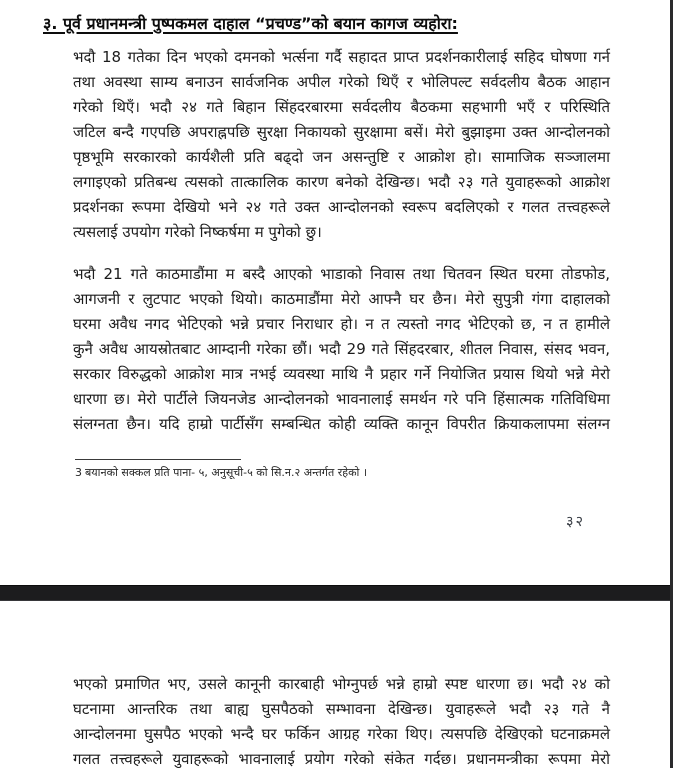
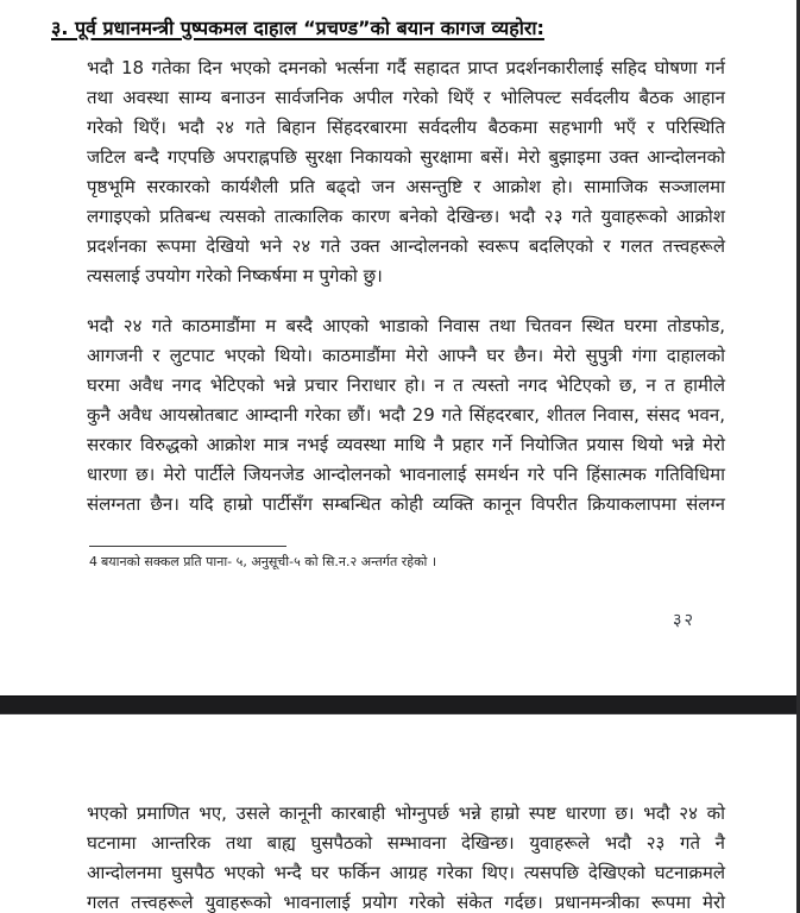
  ३. पूर्व प्रधानमन्त्री पुष्पकमल दाहाल “प्रचण्ड”को बयान कागज व्यहोरा:
  भदौ 18 गतेका दिन भएको दमनको भर्त्सना गर्दै सहादत प्राप्त प्रदर्शनकारीलाई सहिद घोषणा गर्न
  तथा अवस्था साम्य बनाउन सार्वजनिक अपील गरेको थिएँ र भोलिपल्ट सर्वदलीय बैठक आहान
  गरेको थिएँ। भदौ २४ गते बिहान सिंहदरबारमा सर्वदलीय बैठकमा सहभागी भएँ र परिस्थिति
  जटिल बन्दै गएपछि अपराह्नपछि सुरक्षा निकायको सुरक्षामा बसें। मेरो बुझाइमा उक्त आन्दोलनको
  पृष्ठभूमि सरकारको कार्यशैली प्रति बढ्दो जन असन्तुष्टि र आक्रोश हो। सामाजिक सञ्जालमा
  लगाइएको प्रतिबन्ध त्यसको तात्कालिक कारण बनेको देखिन्छ। भदौ २३ गते युवाहरूको आक्रोश
  प्रदर्शनका रूपमा देखियो भने २४ गते उक्त आन्दोलनको स्वरूप बदलिएको र गलत तत्त्वहरूले
  त्यसलाई उपयोग गरेको निष्कर्षमा म पुगेको छु।
- भदौ 21 गते काठमाडौंमा म बस्दै आएको भाडाको निवास तथा चितवन स्थित घरमा तोडफोड,
+ भदौ २४ गते काठमाडौंमा म बस्दै आएको भाडाको निवास तथा चितवन स्थित घरमा तोडफोड,
  आगजनी र लुटपाट भएको थियो। काठमाडौंमा मेरो आफ्नै घर छैन। मेरो सुपुत्री गंगा दाहालको
  घरमा अवैध नगद भेटिएको भन्ने प्रचार निराधार हो। न त त्यस्तो नगद भेटिएको छ, न त हामीले
  कुनै अवैध आयस्रोतबाट आम्दानी गरेका छौं। भदौ 29 गते सिंहदरबार, शीतल निवास, संसद भवन,
  सरकार विरुद्धको आक्रोश मात्र नभई व्यवस्था माथि नै प्रहार गर्ने नियोजित प्रयास थियो भन्ने मेरो
  धारणा छ। मेरो पार्टीले जियनजेड आन्दोलनको भावनालाई समर्थन गरे पनि हिंसात्मक गतिविधिमा
  संलग्नता छैन। यदि हाम्रो पार्टीसँग सम्बन्धित कोही व्यक्ति कानून विपरीत क्रियाकलापमा संलग्न
- 3 बयानको सक्कल प्रति पाना- ५, अनुसूची-५ को सि.न.२ अन्तर्गत रहेको ।
+ 4 बयानको सक्कल प्रति पाना- ५, अनुसूची-५ को सि.न.२ अन्तर्गत रहेको ।
  ३२
  भएको प्रमाणित भए, उसले कानूनी कारबाही भोग्नुपर्छ भन्ने हाम्रो स्पष्ट धारणा छ। भदौ २४ को
  घटनामा आन्तरिक तथा बाह्य घुसपैठको सम्भावना देखिन्छ। युवाहरूले भदौ २३ गते नै
  आन्दोलनमा घुसपैठ भएको भन्दै घर फर्किन आग्रह गरेका थिए। त्यसपछि देखिएको घटनाक्रमले
  गलत तत्त्वहरूले युवाहरूको भावनालाई प्रयोग गरेको संकेत गर्दछ। प्रधानमन्त्रीका रूपमा मेरो
